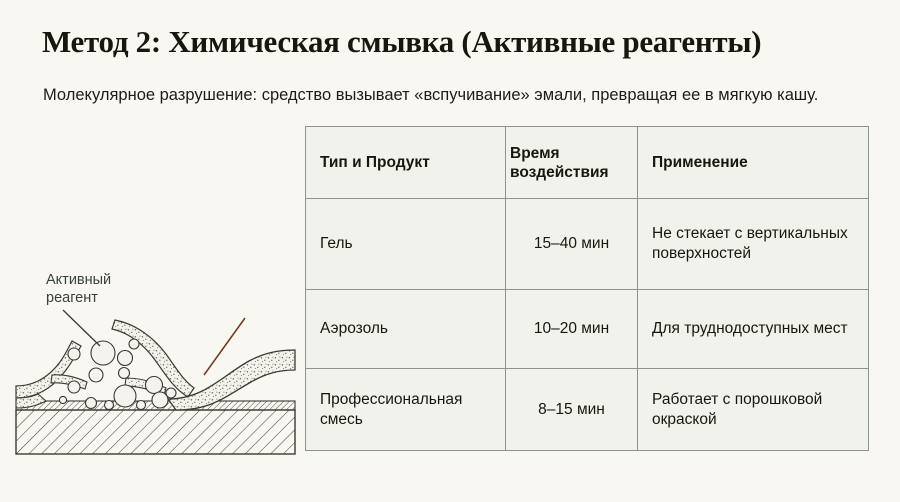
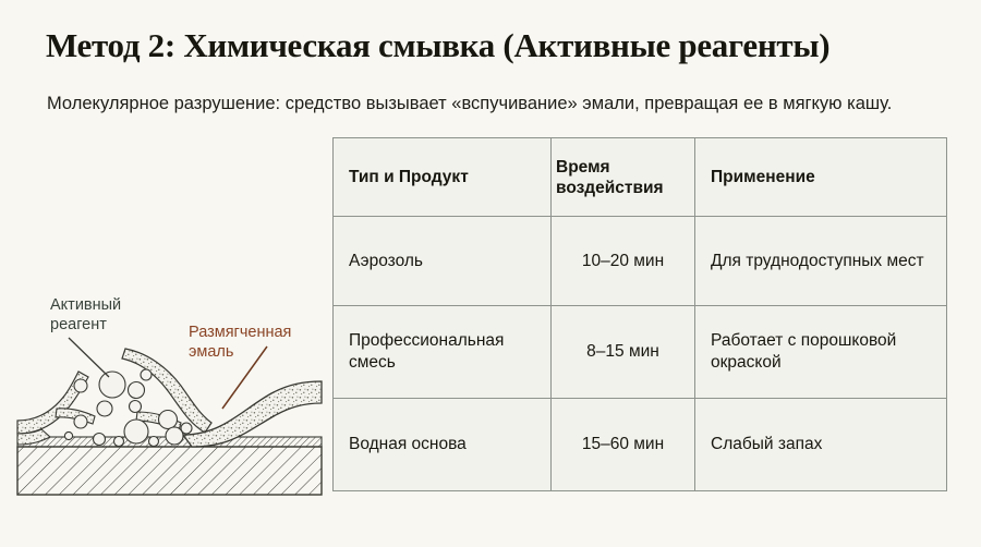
  Метод 2: Химическая смывка (Активные реагенты)
  Молекулярное разрушение: средство вызывает «вспучивание» эмали, превращая ее в мягкую кашу.
  Активный
  реагент
+ Размягченная
+ эмаль
  Тип и Продукт	Время воздействия	Применение
- Гель	15–40 мин	Не стекает с вертикальных поверхностей
  Аэрозоль	10–20 мин	Для труднодоступных мест
  Профессиональная смесь	8–15 мин	Работает с порошковой окраской
+ Водная основа	15–60 мин	Слабый запах
